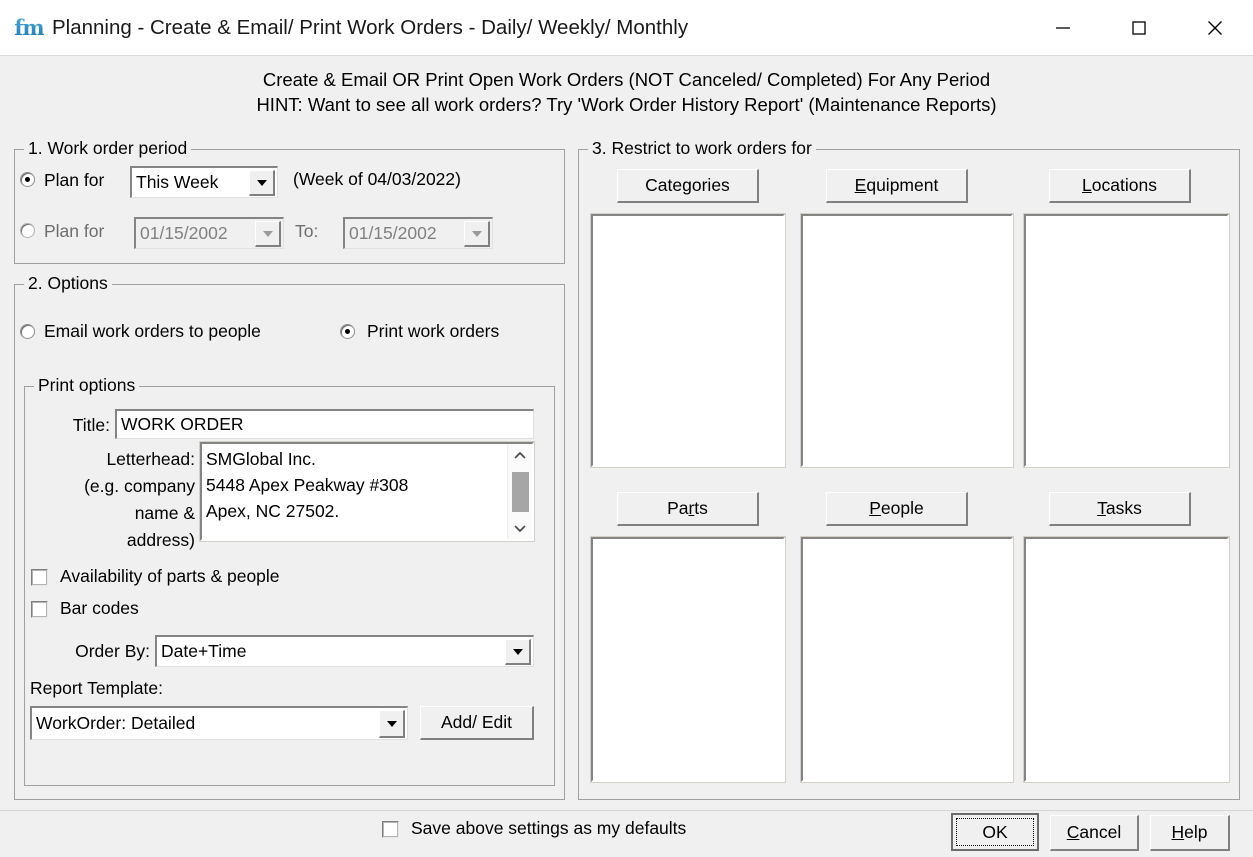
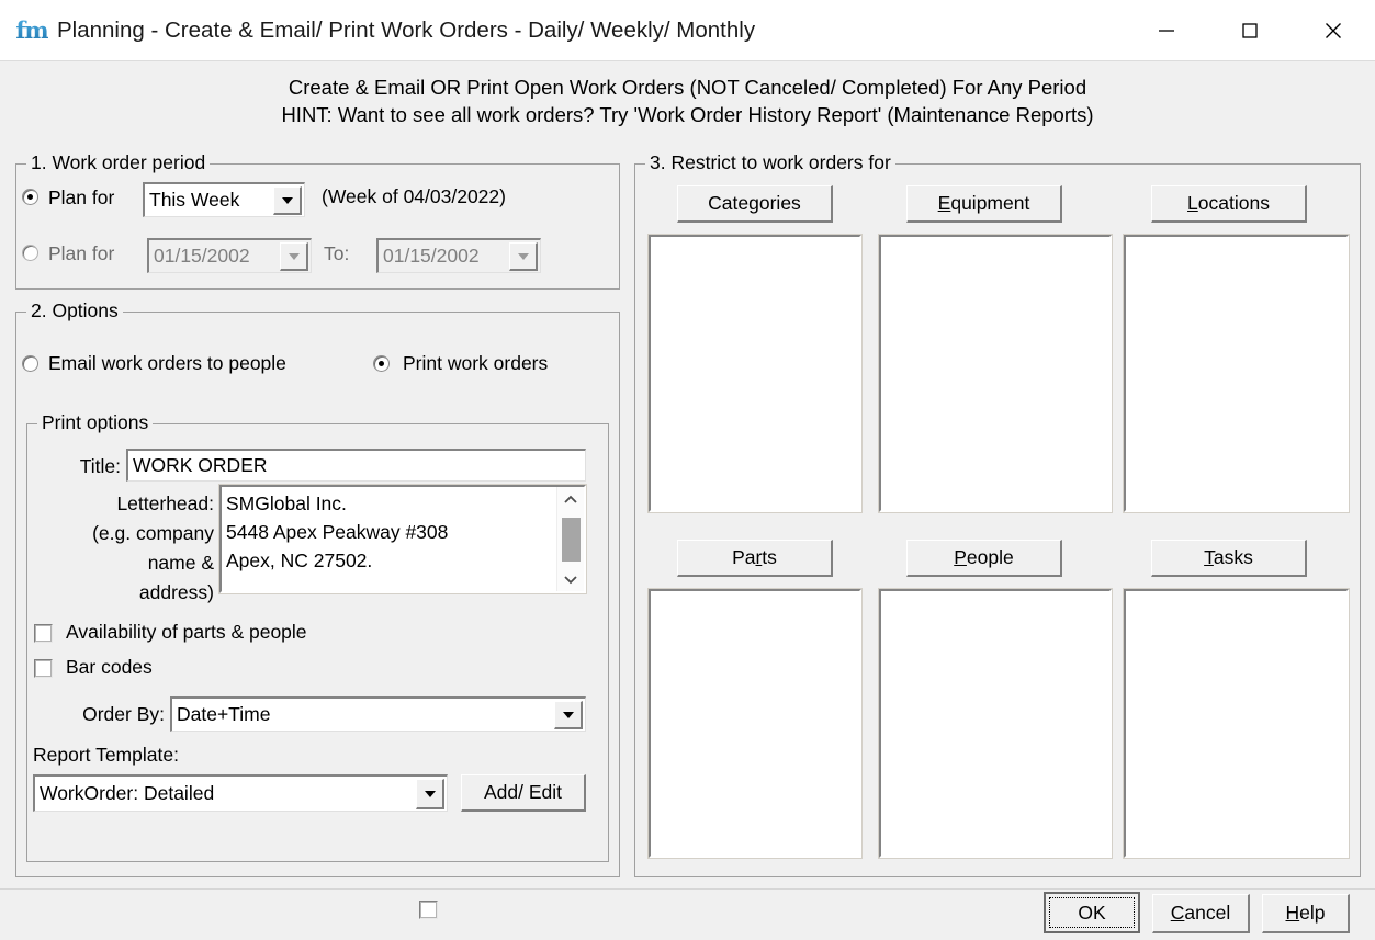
  fm
  Planning - Create & Email/ Print Work Orders - Daily/ Weekly/ Monthly
  Create & Email OR Print Open Work Orders (NOT Canceled/ Completed) For Any Period
  HINT: Want to see all work orders? Try 'Work Order History Report' (Maintenance Reports)
  1. Work order period
  Plan for
  This Week
  (Week of 04/03/2022)
  Plan for
  01/15/2002
  To:
  01/15/2002
  2. Options
  Email work orders to people
  Print work orders
  Print options
  Title:
  WORK ORDER
  Letterhead:
  (e.g. company
  name &
  address)
  SMGlobal Inc.
  5448 Apex Peakway #308
  Apex, NC 27502.
  Availability of parts & people
  Bar codes
  Order By:
  Date+Time
  Report Template:
  WorkOrder: Detailed
  Add/ Edit
  3. Restrict to work orders for
  Categories
  Equipment
  Locations
  Parts
  People
  Tasks
- Save above settings as my defaults
  OK
  Cancel
  Help
